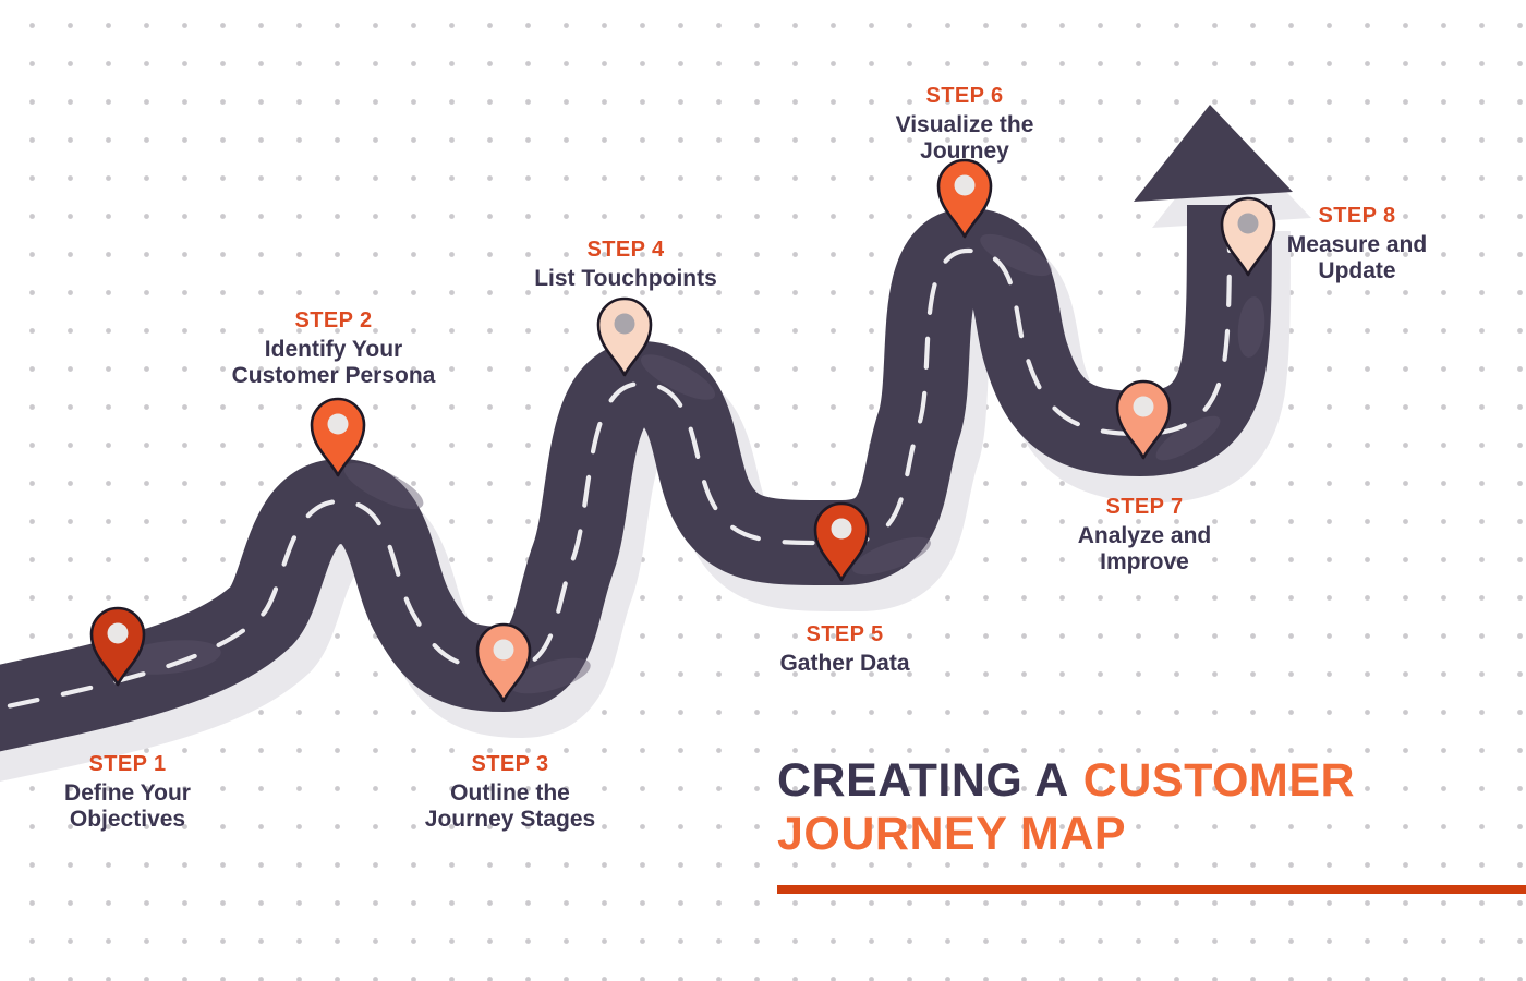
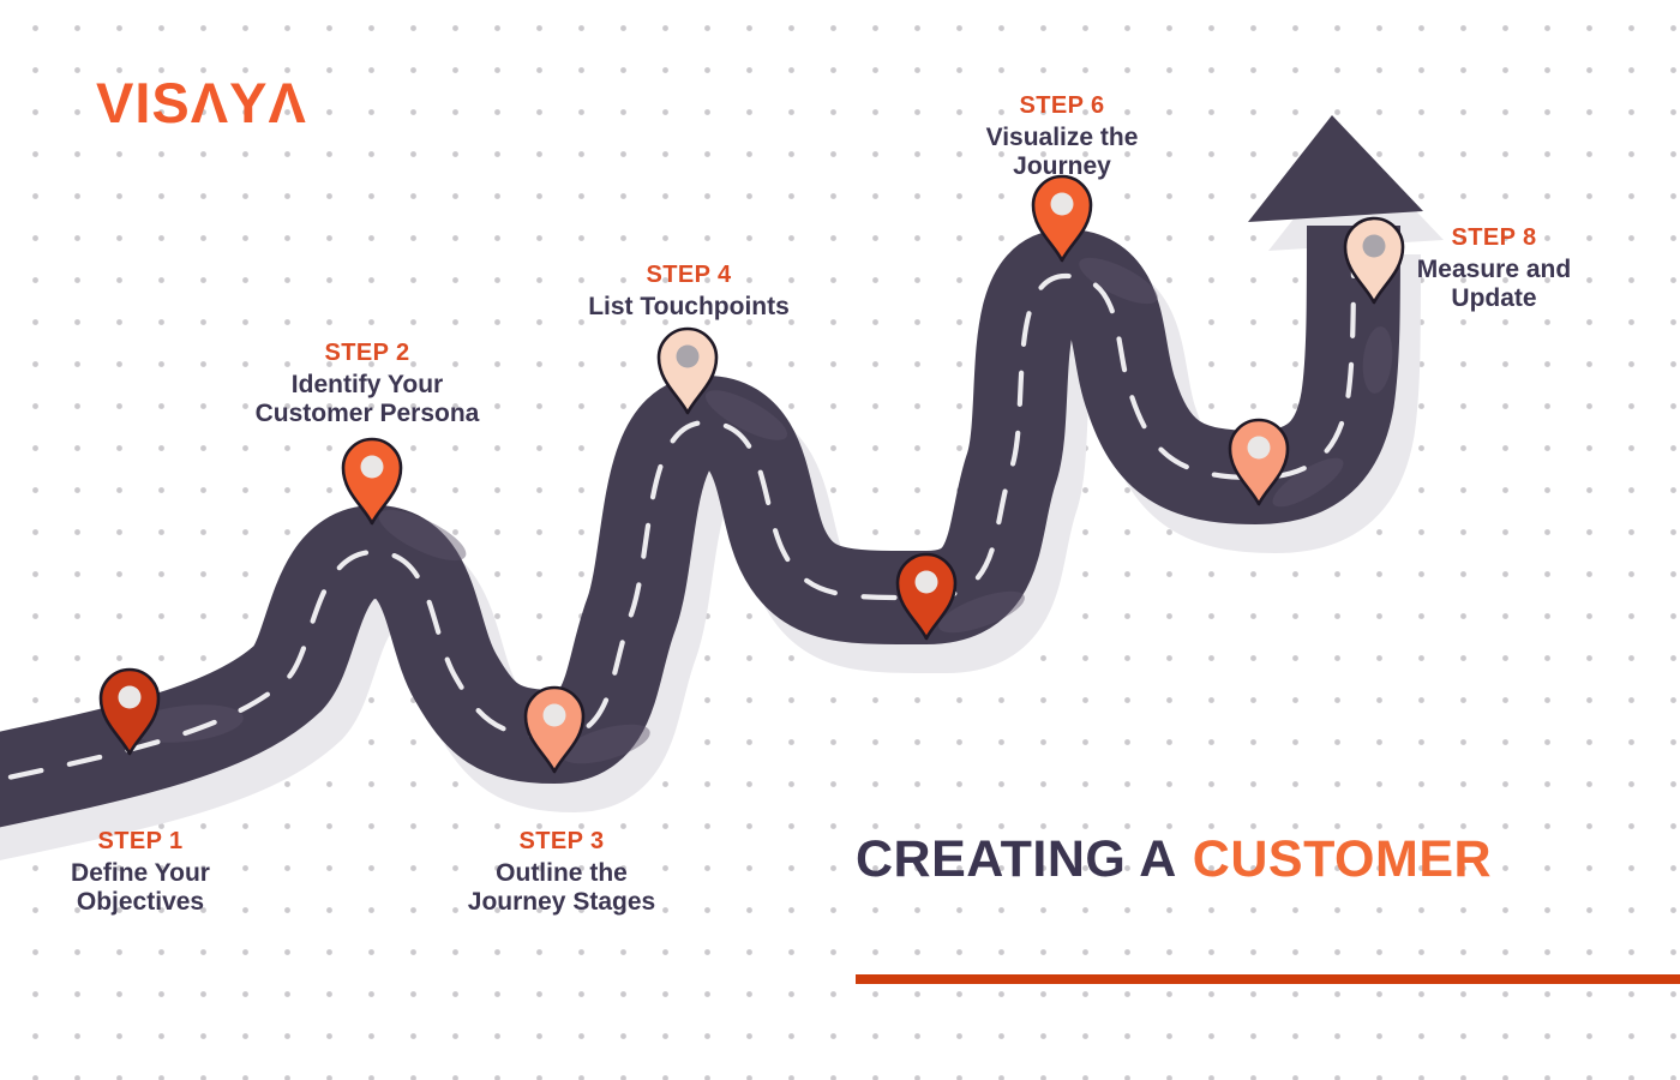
+ VISΛYΛ
  STEP 1
  Define Your
  Objectives
  STEP 2
  Identify Your
  Customer Persona
  STEP 3
  Outline the
  Journey Stages
  STEP 4
  List Touchpoints
- STEP 5
- Gather Data
  STEP 6
  Visualize the
  Journey
- STEP 7
- Analyze and
- Improve
  STEP 8
  Measure and
  Update
  CREATING A CUSTOMER
- JOURNEY MAP
